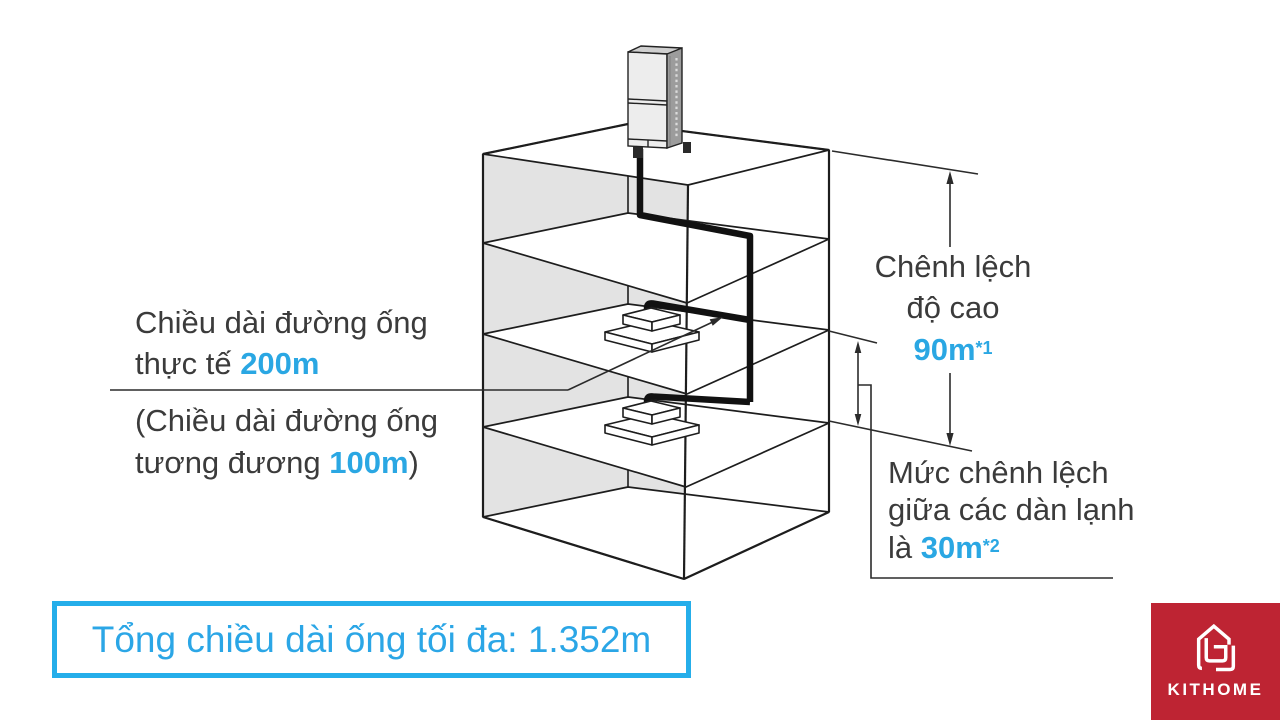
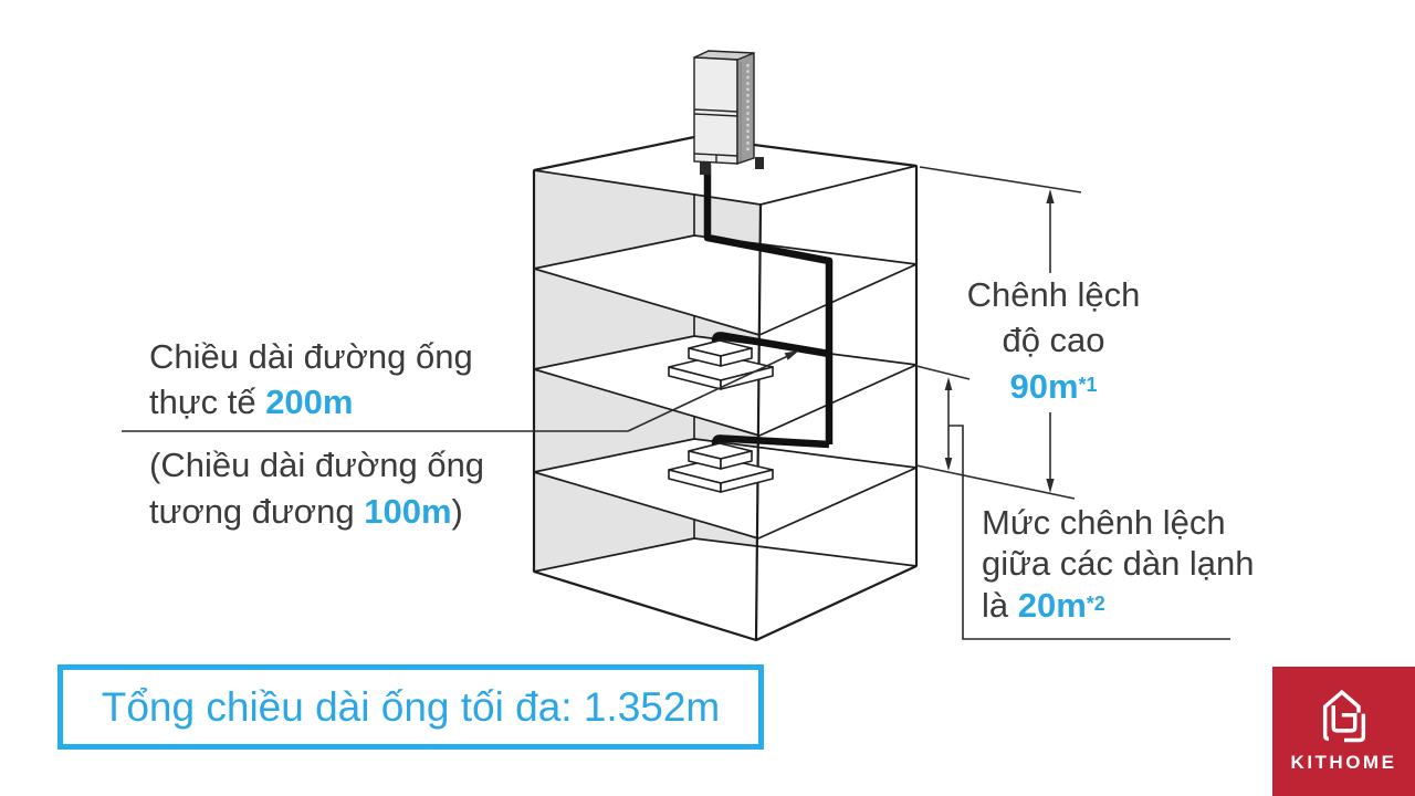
  Chiều dài đường ống
  thực tế 200m
  (Chiều dài đường ống
  tương đương 100m)
  Chênh lệch
  độ cao
  90m*1
  Mức chênh lệch
  giữa các dàn lạnh
- là 30m*2
+ là 20m*2
  Tổng chiều dài ống tối đa: 1.352m
  KITHOME
